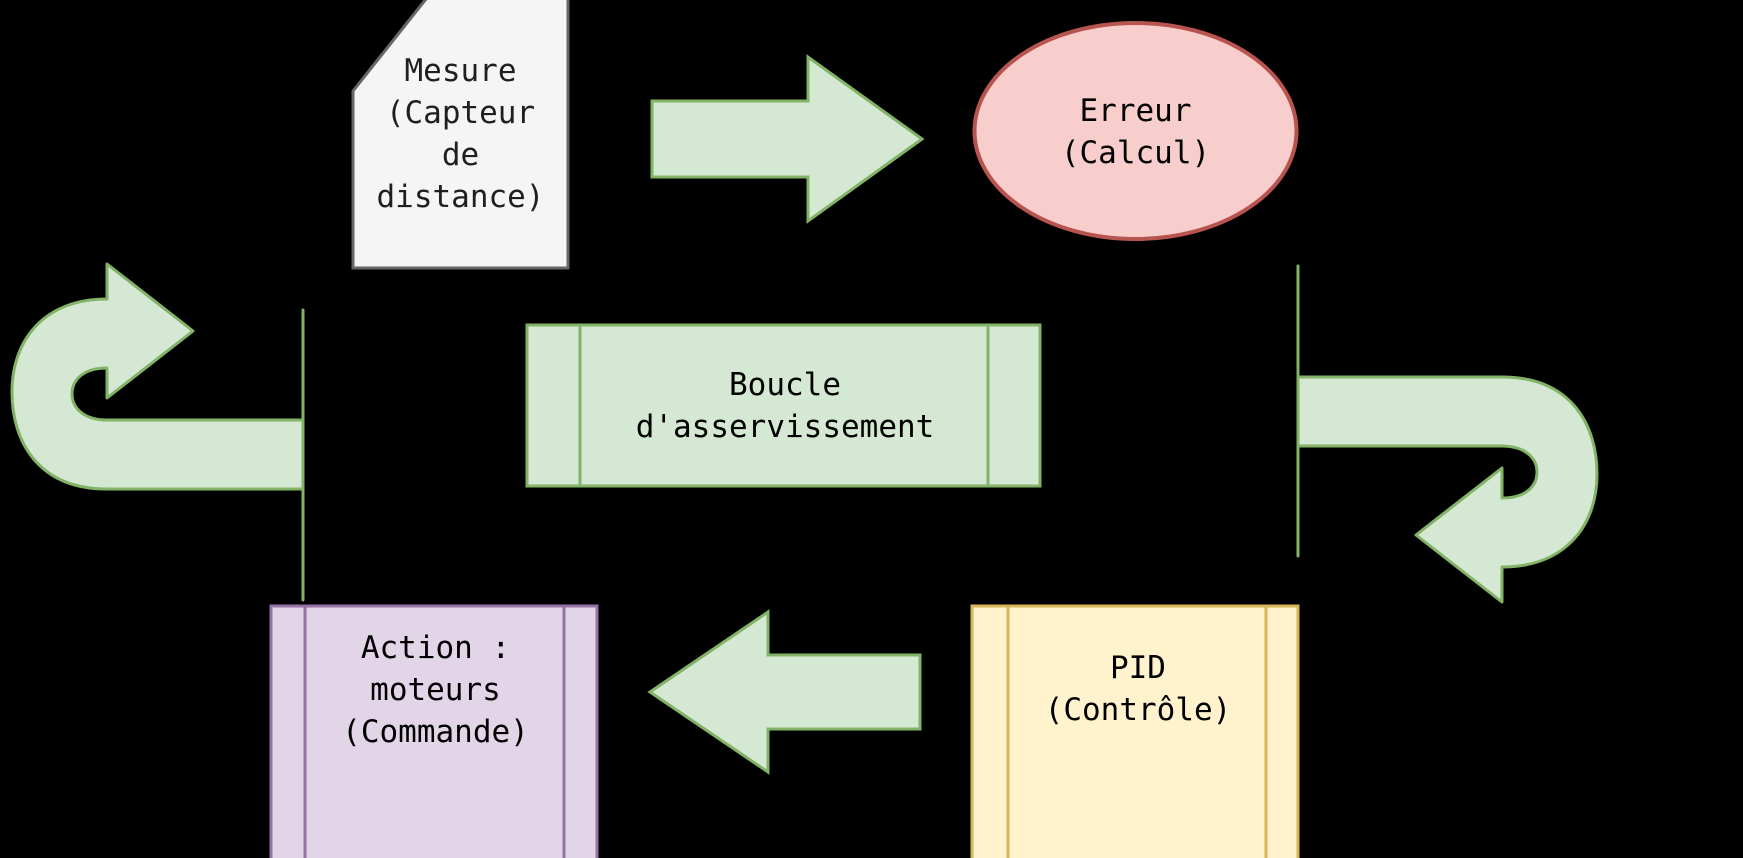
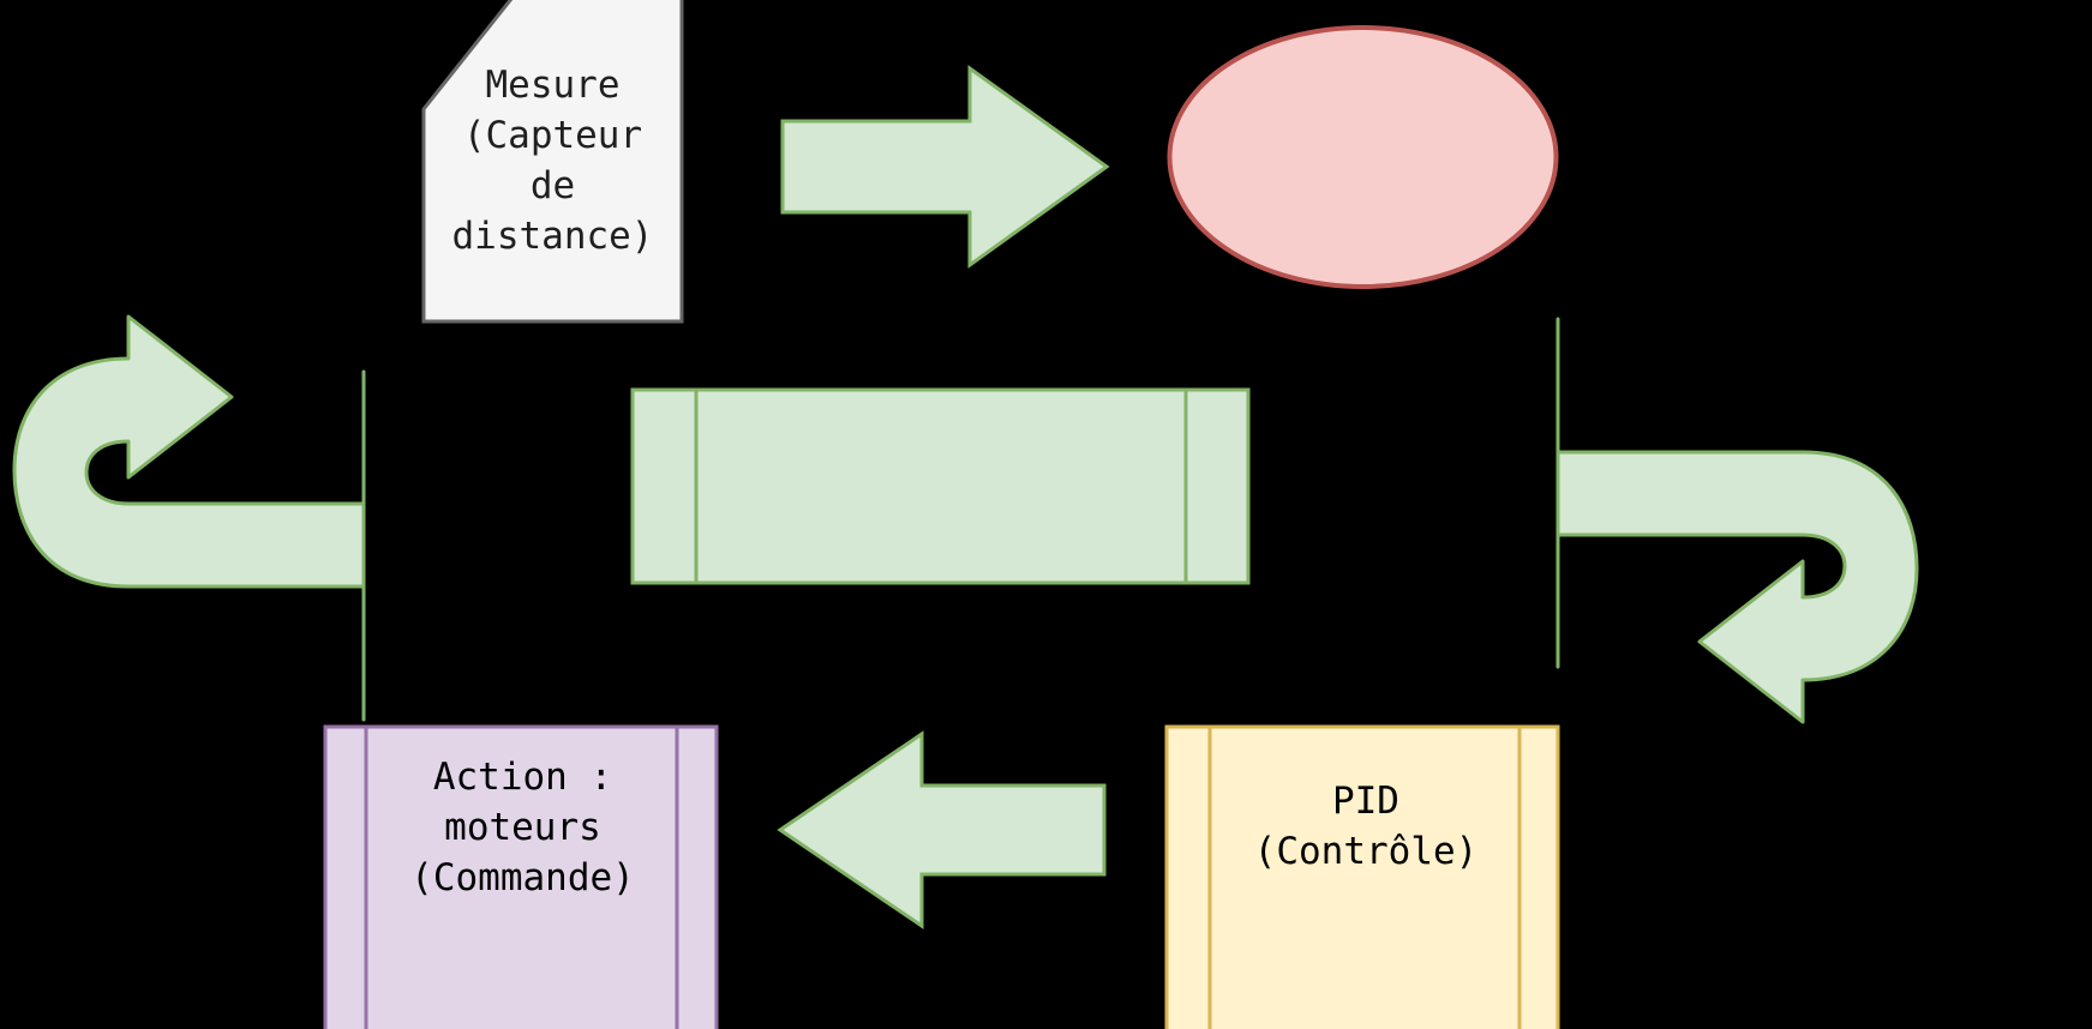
  Mesure
  (Capteur
  de
  distance)
- Erreur
- (Calcul)
- Boucle
- d'asservissement
  Action :
  moteurs
  (Commande)
  PID
  (Contrôle)
